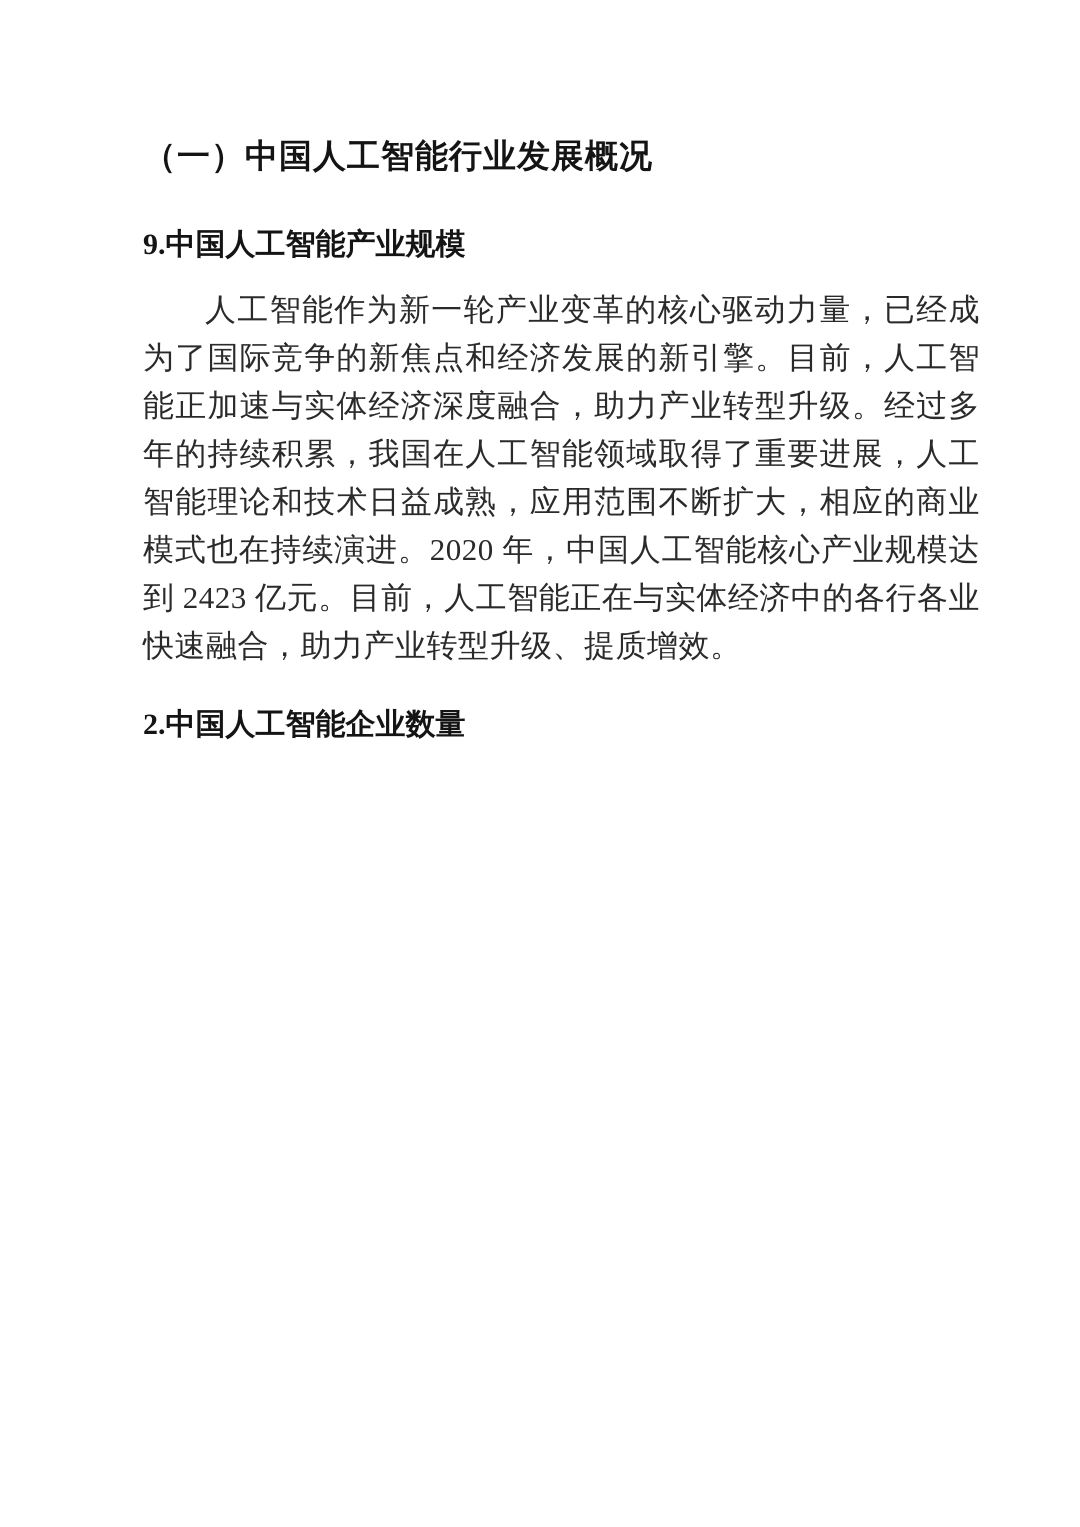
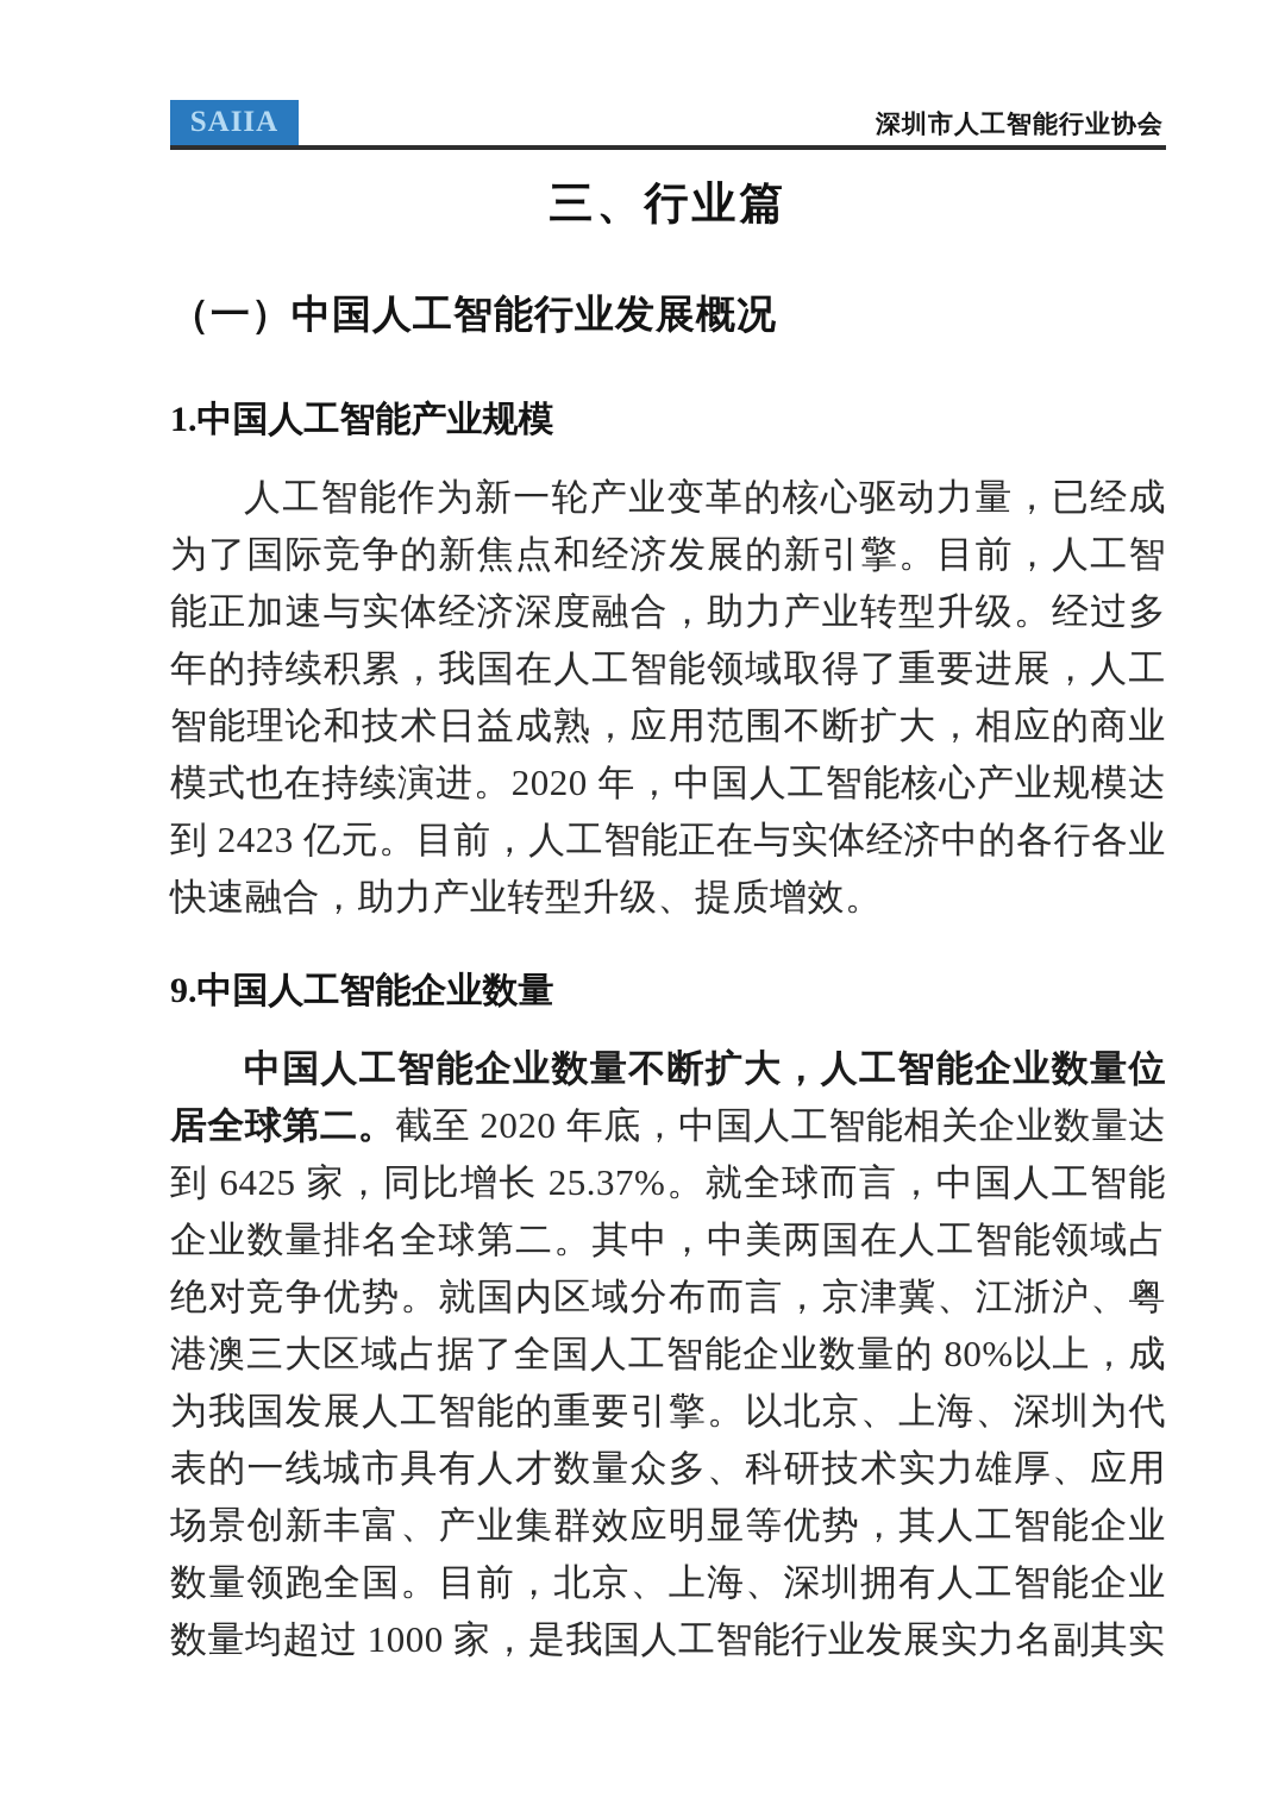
+ SAIIA
+ 深圳市人工智能行业协会
+ 三、行业篇
  （一）中国人工智能行业发展概况
- 9.中国人工智能产业规模
+ 1.中国人工智能产业规模
  人工智能作为新一轮产业变革的核心驱动力量，已经成为了国际竞争的新焦点和经济发展的新引擎。目前，人工智能正加速与实体经济深度融合，助力产业转型升级。经过多年的持续积累，我国在人工智能领域取得了重要进展，人工智能理论和技术日益成熟，应用范围不断扩大，相应的商业模式也在持续演进。2020 年，中国人工智能核心产业规模达到 2423 亿元。目前，人工智能正在与实体经济中的各行各业快速融合，助力产业转型升级、提质增效。
- 2.中国人工智能企业数量
+ 9.中国人工智能企业数量
+ 中国人工智能企业数量不断扩大，人工智能企业数量位居全球第二。截至 2020 年底，中国人工智能相关企业数量达到 6425 家，同比增长 25.37%。就全球而言，中国人工智能企业数量排名全球第二。其中，中美两国在人工智能领域占绝对竞争优势。就国内区域分布而言，京津冀、江浙沪、粤港澳三大区域占据了全国人工智能企业数量的 80%以上，成为我国发展人工智能的重要引擎。以北京、上海、深圳为代表的一线城市具有人才数量众多、科研技术实力雄厚、应用场景创新丰富、产业集群效应明显等优势，其人工智能企业数量领跑全国。目前，北京、上海、深圳拥有人工智能企业数量均超过 1000 家，是我国人工智能行业发展实力名副其实
